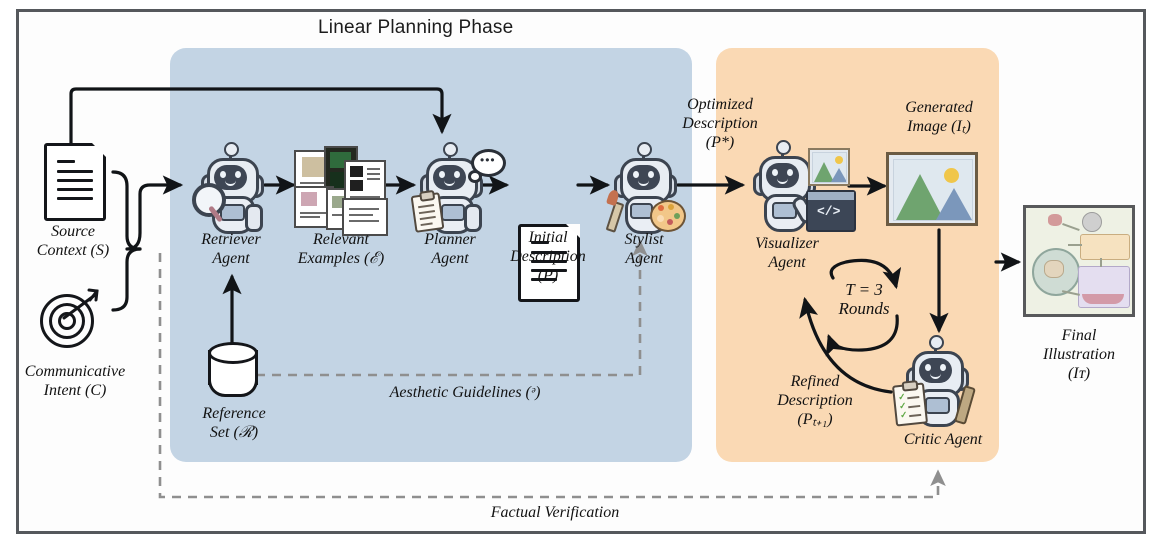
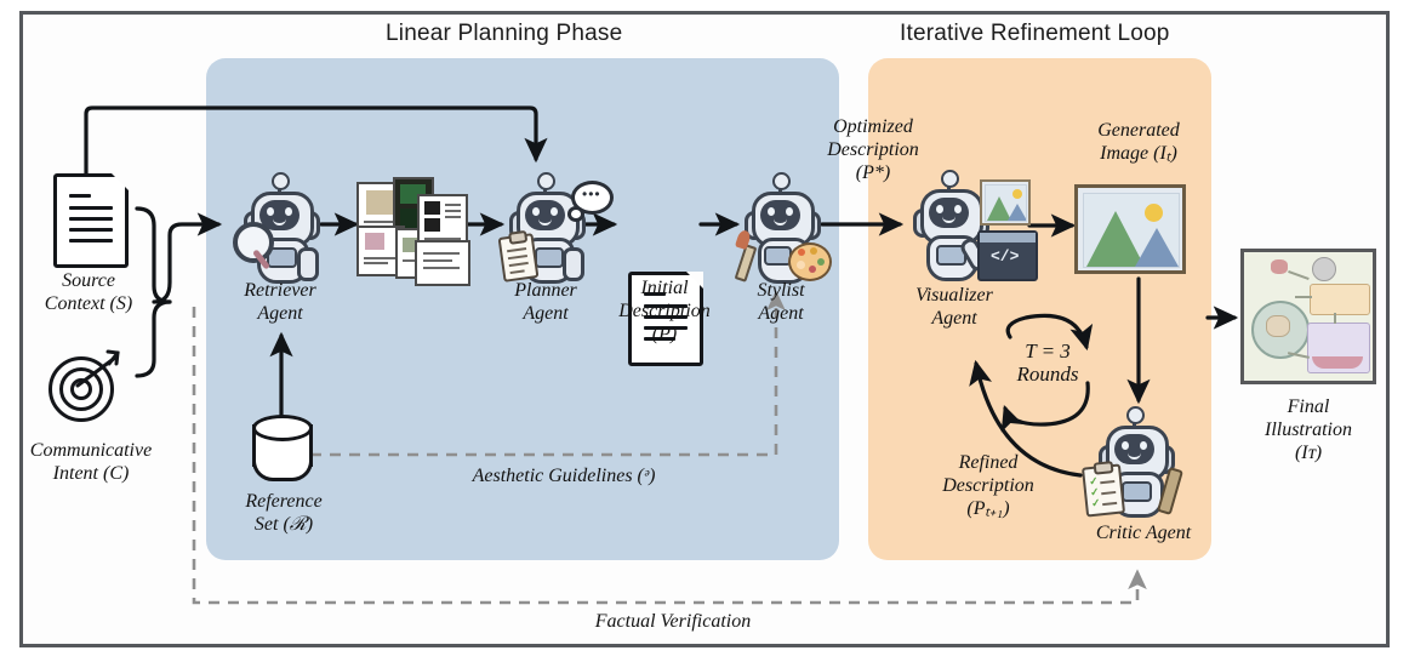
  Linear Planning Phase
+ Iterative Refinement Loop
  Source
  Context (S)
  Communicative
  Intent (C)
  Retriever
  Agent
- Relevant
- Examples (ℰ)
  •••
  Planner
  Agent
  Initial
  Description
  (P)
  Stylist
  Agent
  Reference
  Set (ℛ)
  Aesthetic Guidelines (ᵊ)
  Optimized
  Description
  (P*)
  </>
  Visualizer
  Agent
  Generated
  Image (Iₜ)
  T = 3
  Rounds
  Refined
  Description
  (Pₜ₊₁)
  Critic Agent
  Final
  Illustration
  (Iᴛ)
  Factual Verification
